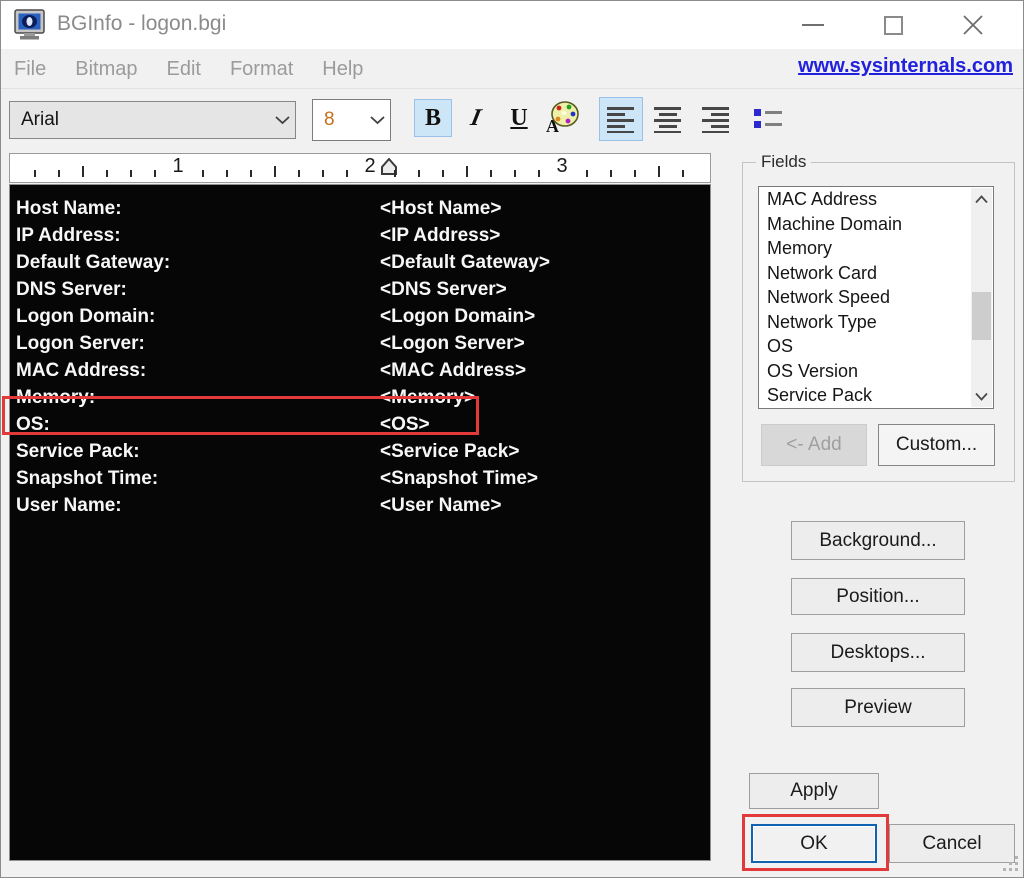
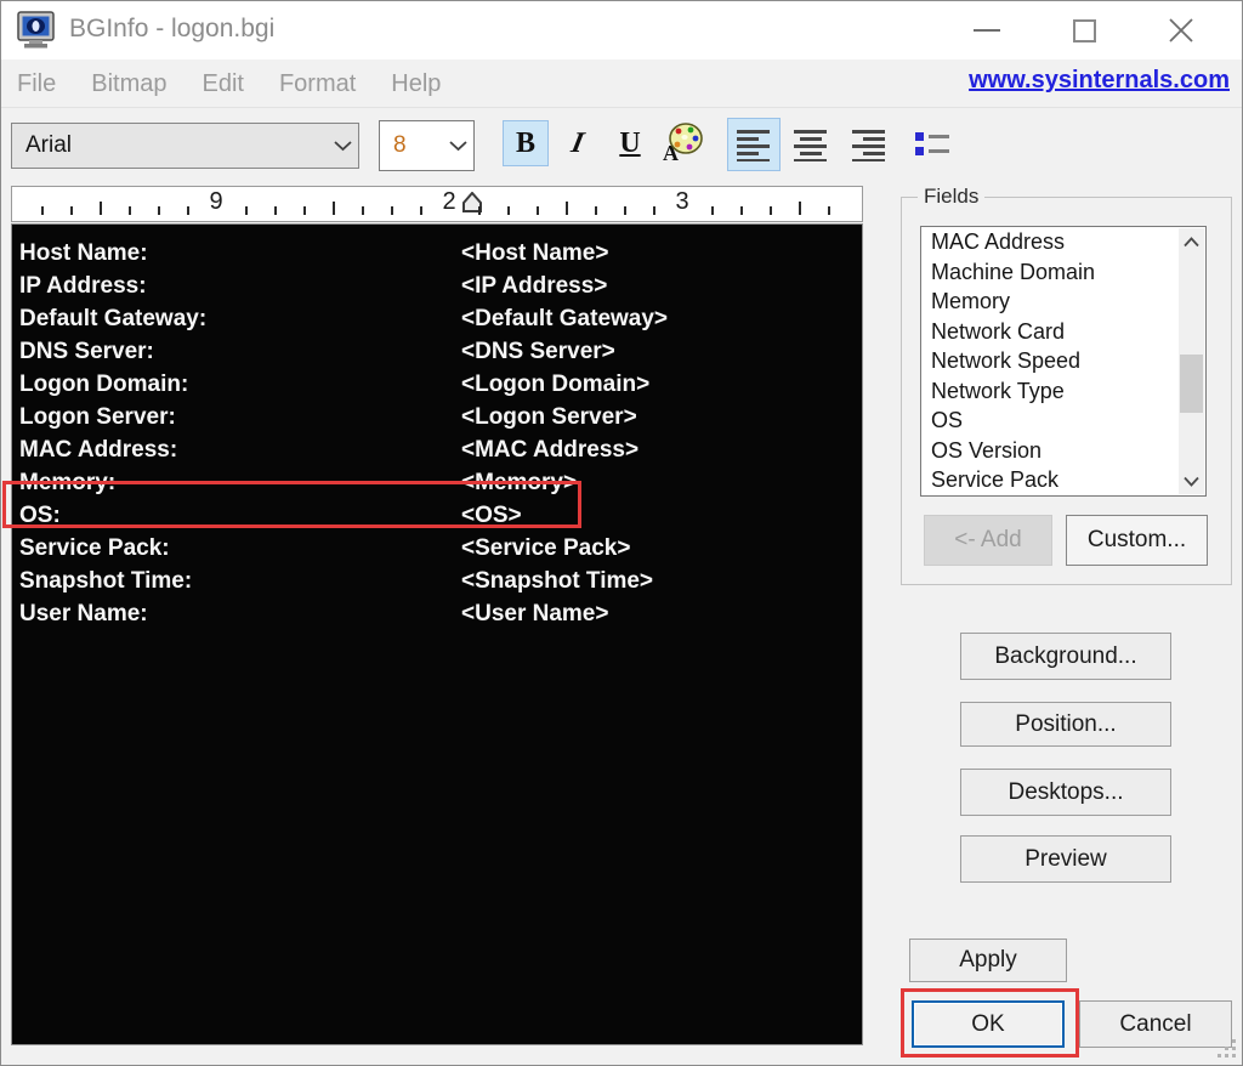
  BGInfo - logon.bgi
  File
  Bitmap
  Edit
  Format
  Help
  www.sysinternals.com
  Arial
  8
  B
  U
  A
- 1
+ 9
  2
  3
  Host Name:
  <Host Name>
  IP Address:
  <IP Address>
  Default Gateway:
  <Default Gateway>
  DNS Server:
  <DNS Server>
  Logon Domain:
  <Logon Domain>
  Logon Server:
  <Logon Server>
  MAC Address:
  <MAC Address>
  Memory:
  <Memory>
  OS:
  <OS>
  Service Pack:
  <Service Pack>
  Snapshot Time:
  <Snapshot Time>
  User Name:
  <User Name>
  Fields
  MAC Address
  Machine Domain
  Memory
  Network Card
  Network Speed
  Network Type
  OS
  OS Version
  Service Pack
  <- Add
  Custom...
  Background...
  Position...
  Desktops...
  Preview
  Apply
  OK
  Cancel
